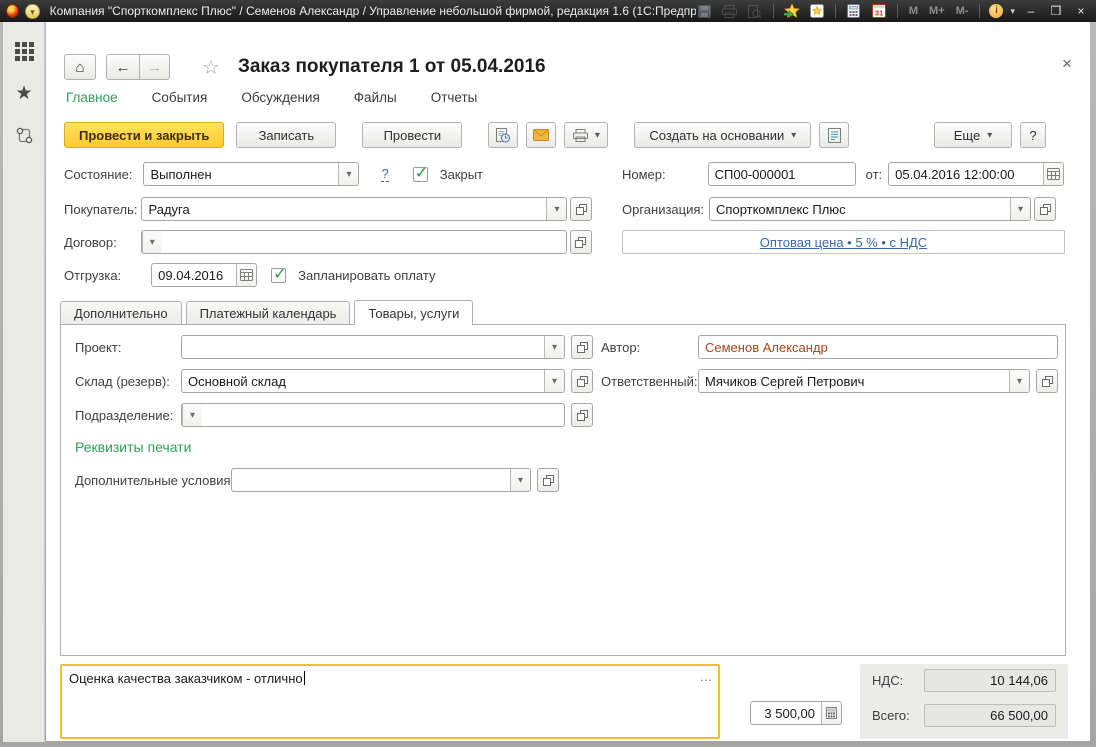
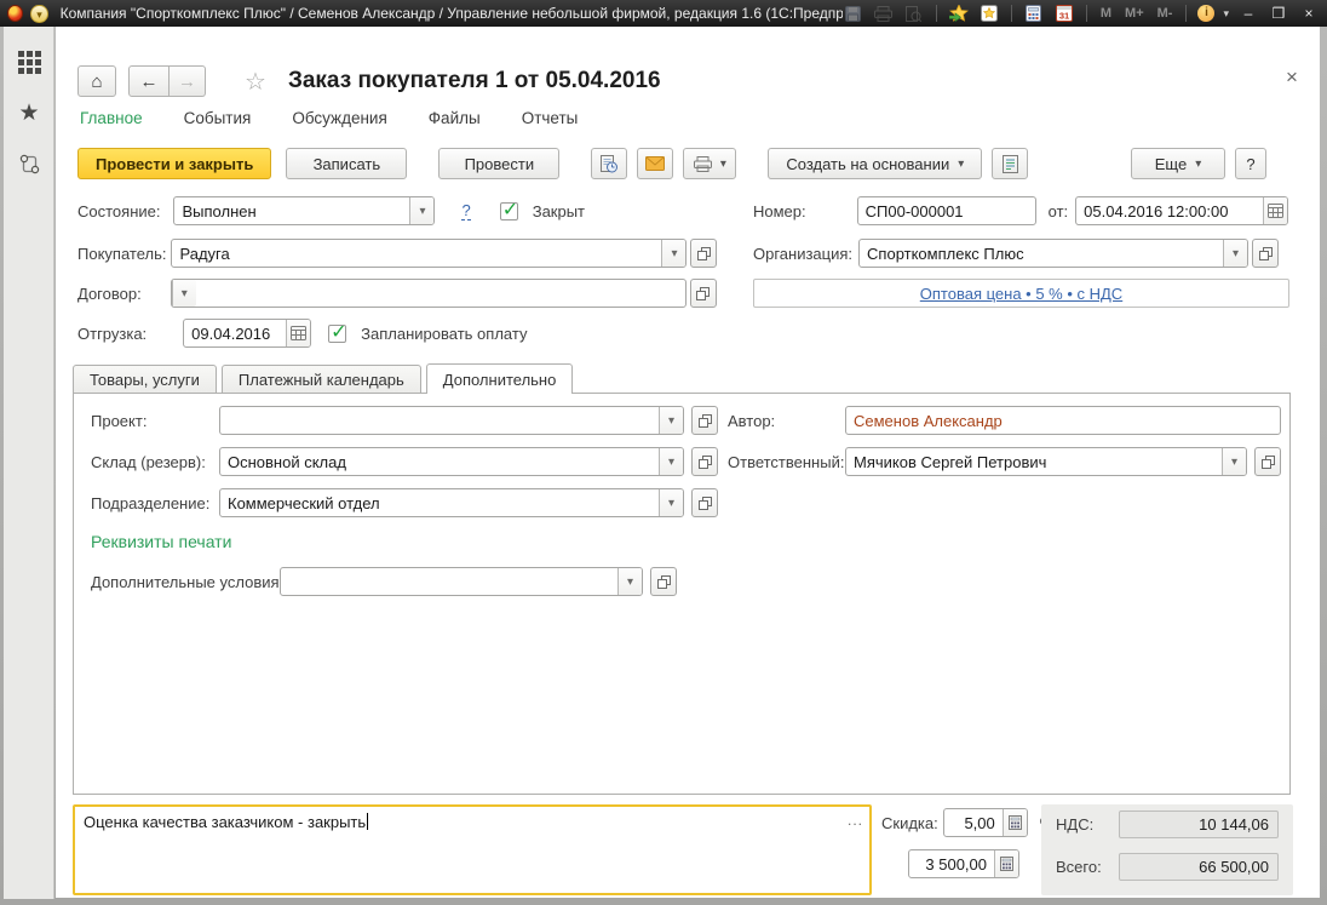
  ▾
  Компания "Спорткомплекс Плюс" / Семенов Александр / Управление небольшой фирмой, редакция 1.6 (1С:Предпр
  31
  M
  M+
  M-
  i
  ▾
  –
  ❒
  ×
  ★
  ⌂
  ←
  →
  ☆
  Заказ покупателя 1 от 05.04.2016
  ×
  Главное
  События
  Обсуждения
  Файлы
  Отчеты
  Провести и закрыть
  Записать
  Провести
  ▾
  Создать на основании
  ▾
  Еще
  ▾
  ?
  Состояние:
  Выполнен
  ▾
  ?
  ✓
  Закрыт
  Номер:
  СП00-000001
  от:
  05.04.2016 12:00:00
  Покупатель:
  Радуга
  ▾
  Организация:
  Спорткомплекс Плюс
  ▾
  Договор:
  ▾
  Оптовая цена • 5 % • с НДС
  Отгрузка:
  09.04.2016
  ✓
  Запланировать оплату
- Дополнительно
+ Товары, услуги
  Платежный календарь
- Товары, услуги
+ Дополнительно
  Проект:
  ▾
  Автор:
  Семенов Александр
  Склад (резерв):
  Основной склад
  ▾
  Ответственный:
  Мячиков Сергей Петрович
  ▾
  Подразделение:
+ Коммерческий отдел
  ▾
  Реквизиты печати
  Дополнительные условия
  ▾
- Оценка качества заказчиком - отлично
+ Оценка качества заказчиком - закрыть
  ...
+ Скидка:
+ 5,00
  3 500,00
  НДС:
  10 144,06
  Всего:
  66 500,00
